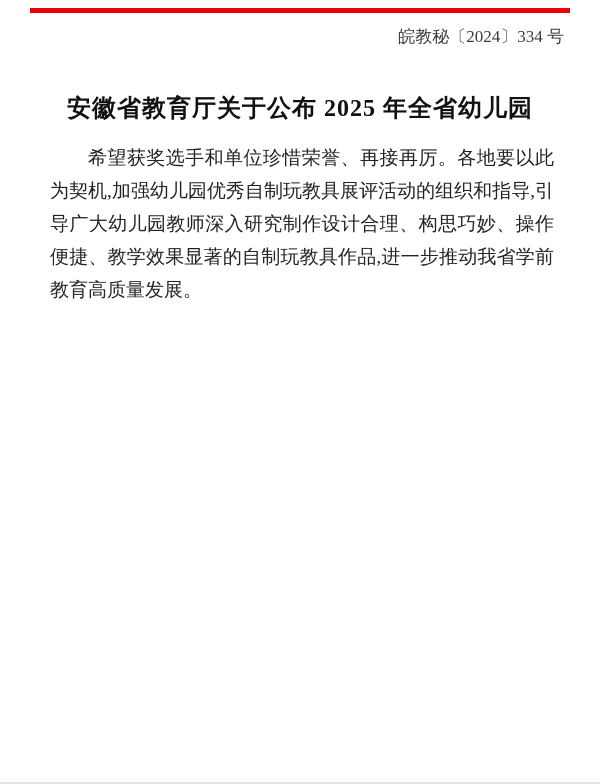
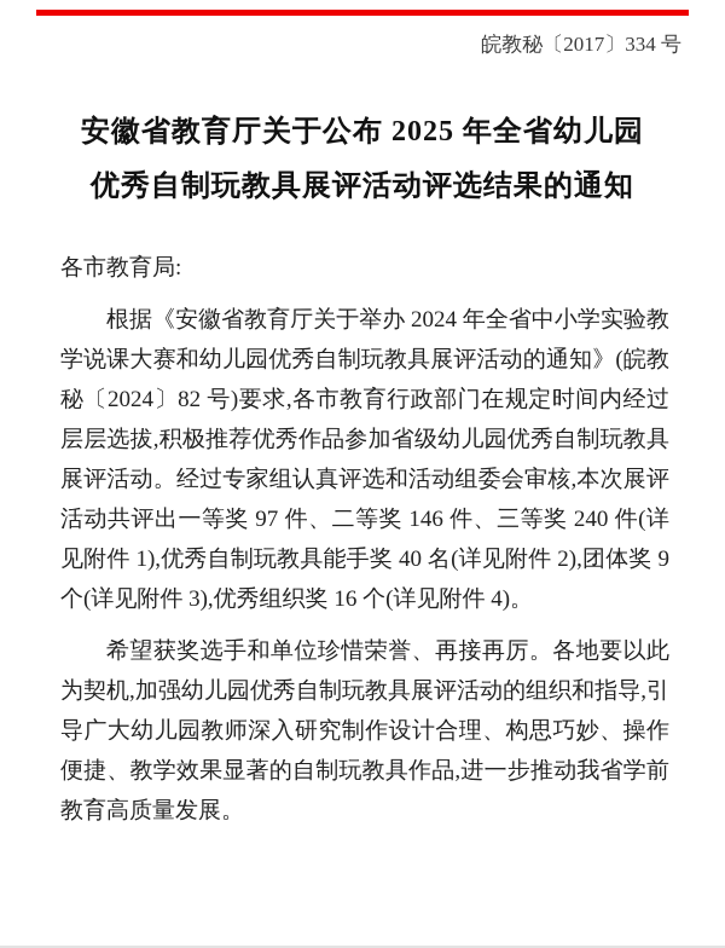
- 皖教秘〔2024〕334 号
+ 皖教秘〔2017〕334 号
  安徽省教育厅关于公布 2025 年全省幼儿园
+ 优秀自制玩教具展评活动评选结果的通知
+ 各市教育局:
+ 根据《安徽省教育厅关于举办 2024 年全省中小学实验教学说课大赛和幼儿园优秀自制玩教具展评活动的通知》(皖教秘〔2024〕82 号)要求,各市教育行政部门在规定时间内经过层层选拔,积极推荐优秀作品参加省级幼儿园优秀自制玩教具展评活动。经过专家组认真评选和活动组委会审核,本次展评活动共评出一等奖 97 件、二等奖 146 件、三等奖 240 件(详见附件 1),优秀自制玩教具能手奖 40 名(详见附件 2),团体奖 9 个(详见附件 3),优秀组织奖 16 个(详见附件 4)。
  希望获奖选手和单位珍惜荣誉、再接再厉。各地要以此为契机,加强幼儿园优秀自制玩教具展评活动的组织和指导,引导广大幼儿园教师深入研究制作设计合理、构思巧妙、操作便捷、教学效果显著的自制玩教具作品,进一步推动我省学前教育高质量发展。
